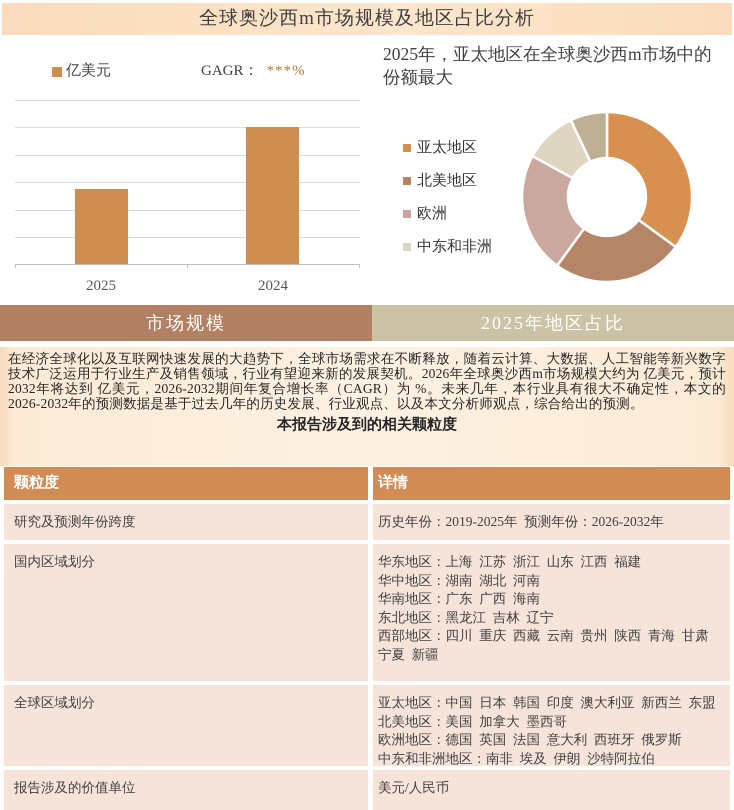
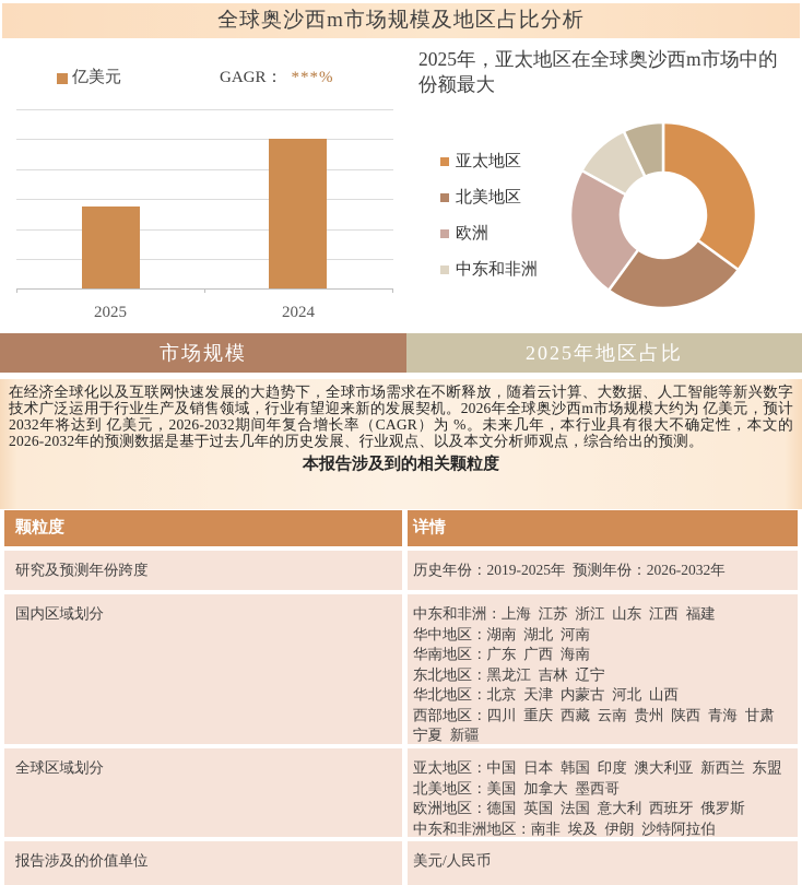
  全球奥沙西m市场规模及地区占比分析
  亿美元
  GAGR： ***%
  2025
  2024
  2025年，亚太地区在全球奥沙西m市场中的份额最大
  亚太地区
  北美地区
  欧洲
  中东和非洲
  市场规模
  2025年地区占比
  在经济全球化以及互联网快速发展的大趋势下，全球市场需求在不断释放，随着云计算、大数据、人工智能等新兴数字技术广泛运用于行业生产及销售领域，行业有望迎来新的发展契机。2026年全球奥沙西m市场规模大约为 亿美元，预计2032年将达到 亿美元，2026-2032期间年复合增长率（CAGR）为 %。未来几年，本行业具有很大不确定性，本文的2026-2032年的预测数据是基于过去几年的历史发展、行业观点、以及本文分析师观点，综合给出的预测。
  本报告涉及到的相关颗粒度
  颗粒度
  详情
  研究及预测年份跨度
  历史年份：2019-2025年 预测年份：2026-2032年
  国内区域划分
- 华东地区：上海 江苏 浙江 山东 江西 福建
+ 中东和非洲：上海 江苏 浙江 山东 江西 福建
  华中地区：湖南 湖北 河南
  华南地区：广东 广西 海南
  东北地区：黑龙江 吉林 辽宁
+ 华北地区：北京 天津 内蒙古 河北 山西
  西部地区：四川 重庆 西藏 云南 贵州 陕西 青海 甘肃 宁夏 新疆
  全球区域划分
  亚太地区：中国 日本 韩国 印度 澳大利亚 新西兰 东盟
  北美地区：美国 加拿大 墨西哥
  欧洲地区：德国 英国 法国 意大利 西班牙 俄罗斯
  中东和非洲地区：南非 埃及 伊朗 沙特阿拉伯
  报告涉及的价值单位
  美元/人民币
